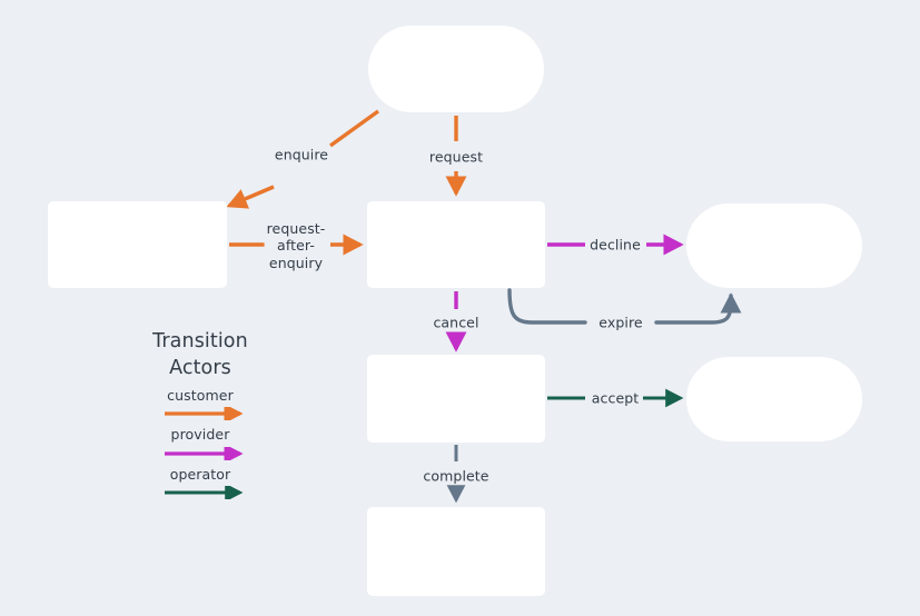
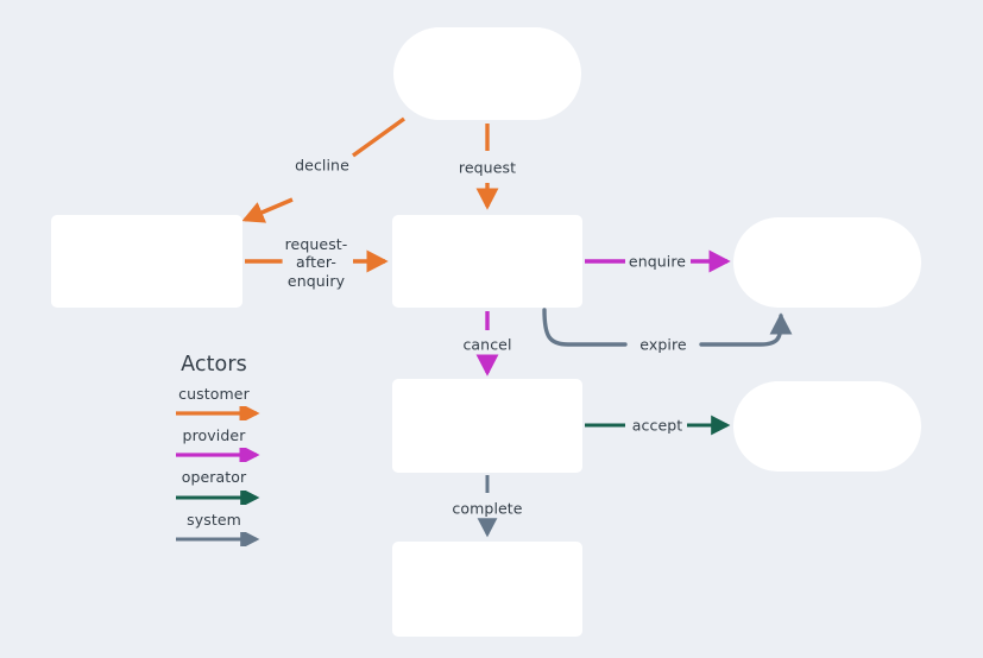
- enquire
+ decline
  request
  request-
  after-
  enquiry
- decline
+ enquire
  cancel
  expire
  accept
  complete
- Transition
  Actors
  customer
  provider
  operator
+ system
